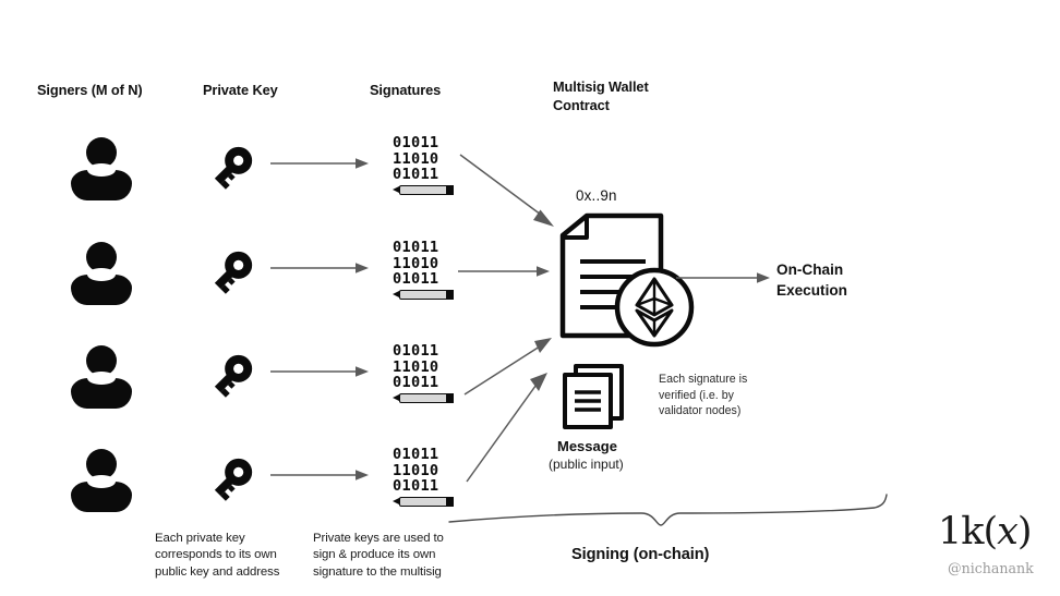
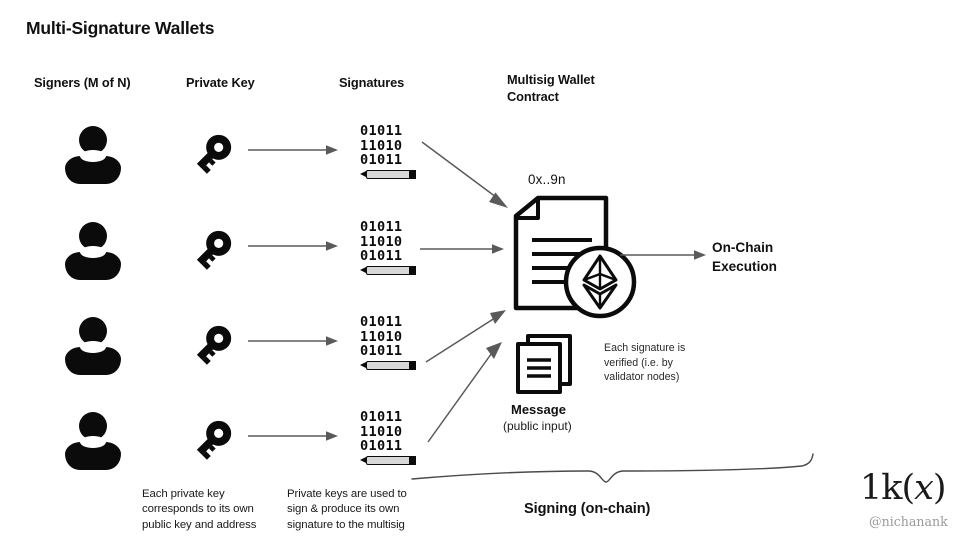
+ Multi-Signature Wallets
  Signers (M of N)
  Private Key
  Signatures
  Multisig Wallet
  Contract
  01011
  11010
  01011
  01011
  11010
  01011
  01011
  11010
  01011
  01011
  11010
  01011
  0x..9n
  On-Chain
  Execution
  Message
  (public input)
  Each signature is
  verified (i.e. by
  validator nodes)
  Each private key
  corresponds to its own
  public key and address
  Private keys are used to
  sign & produce its own
  signature to the multisig
  Signing (on-chain)
  1k(x)
  @nichanank
